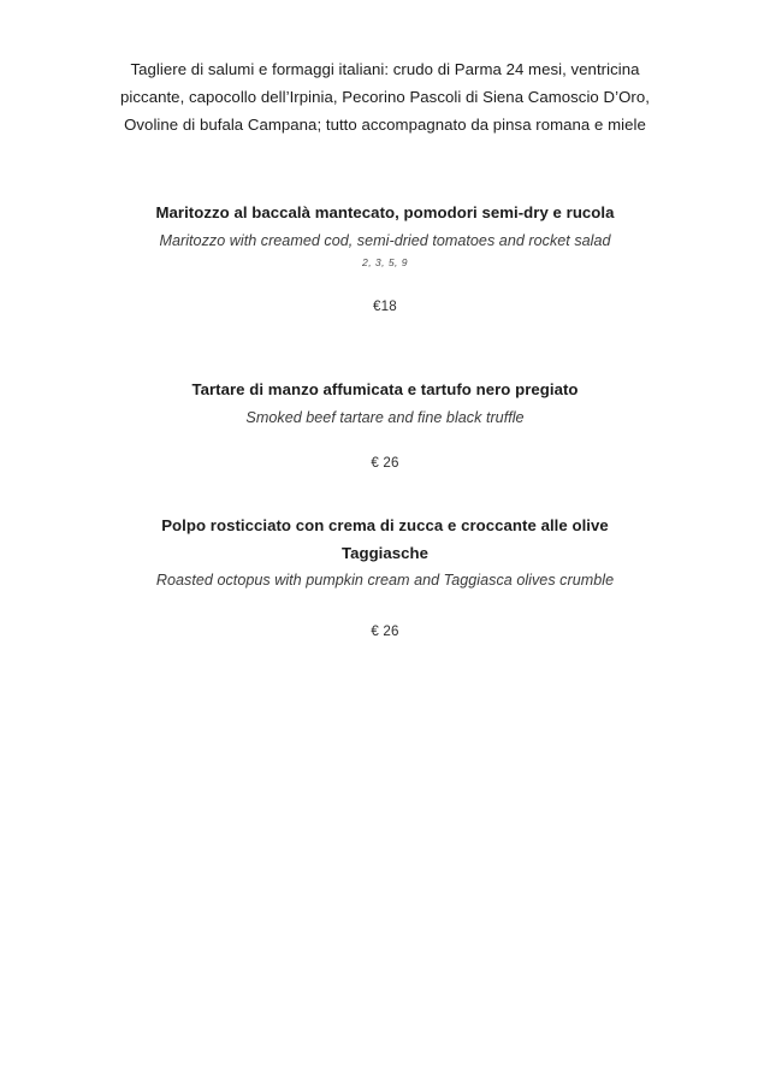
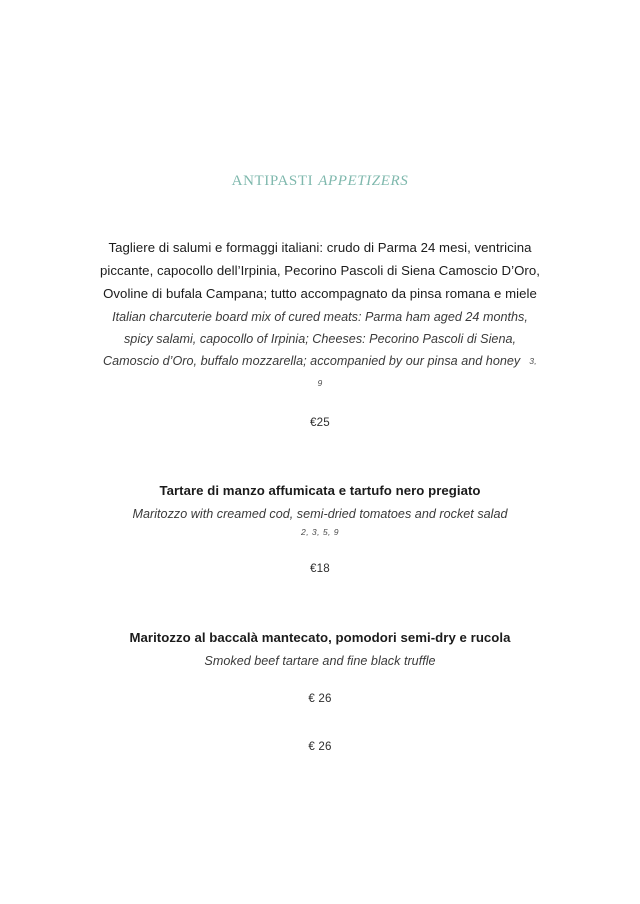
+ antipasti appetizers
  Tagliere di salumi e formaggi italiani: crudo di Parma 24 mesi, ventricina piccante, capocollo dell’Irpinia, Pecorino Pascoli di Siena Camoscio D’Oro, Ovoline di bufala Campana; tutto accompagnato da pinsa romana e miele
+ Italian charcuterie board mix of cured meats: Parma ham aged 24 months, spicy salami, capocollo of Irpinia; Cheeses: Pecorino Pascoli di Siena, Camoscio d’Oro, buffalo mozzarella; accompanied by our pinsa and honey 3, 9
+ €25
- Maritozzo al baccalà mantecato, pomodori semi-dry e rucola
+ Tartare di manzo affumicata e tartufo nero pregiato
  Maritozzo with creamed cod, semi-dried tomatoes and rocket salad
  2, 3, 5, 9
  €18
- Tartare di manzo affumicata e tartufo nero pregiato
+ Maritozzo al baccalà mantecato, pomodori semi-dry e rucola
  Smoked beef tartare and fine black truffle
  € 26
- Polpo rosticciato con crema di zucca e croccante alle olive Taggiasche
- Roasted octopus with pumpkin cream and Taggiasca olives crumble
  € 26
